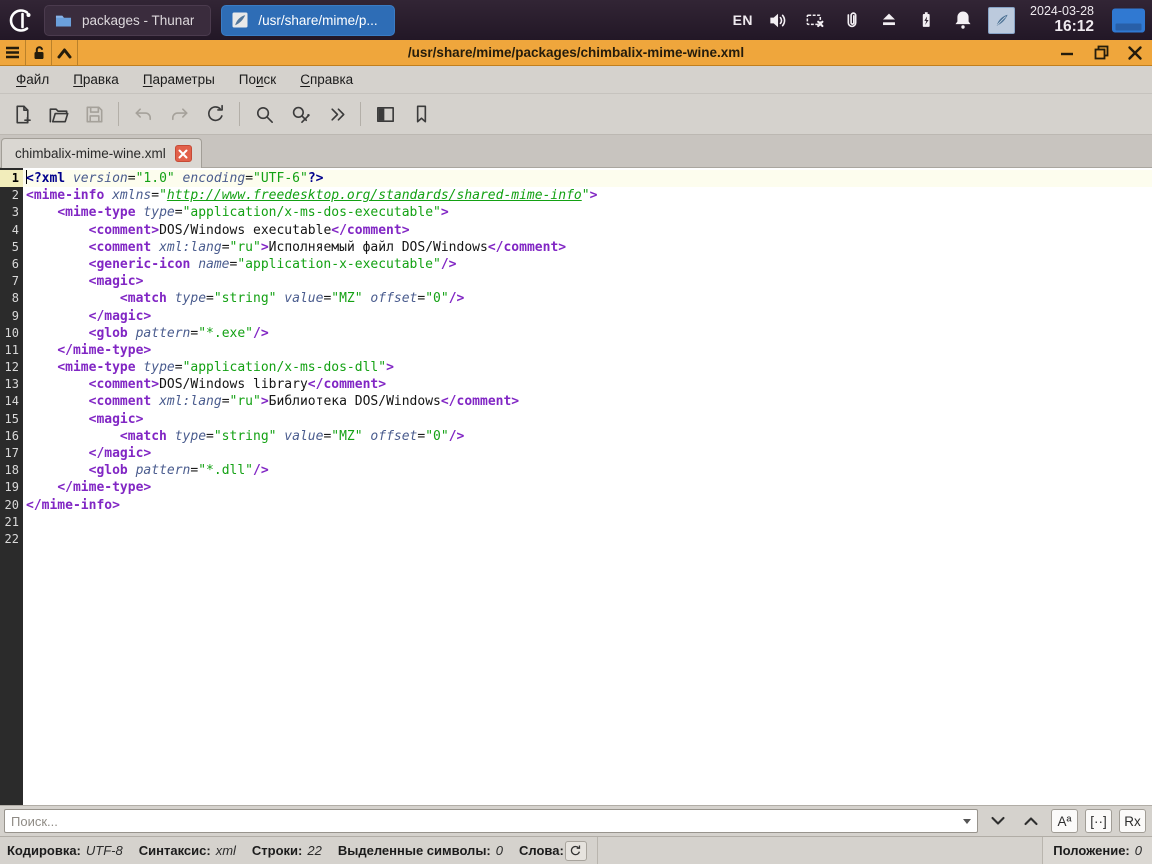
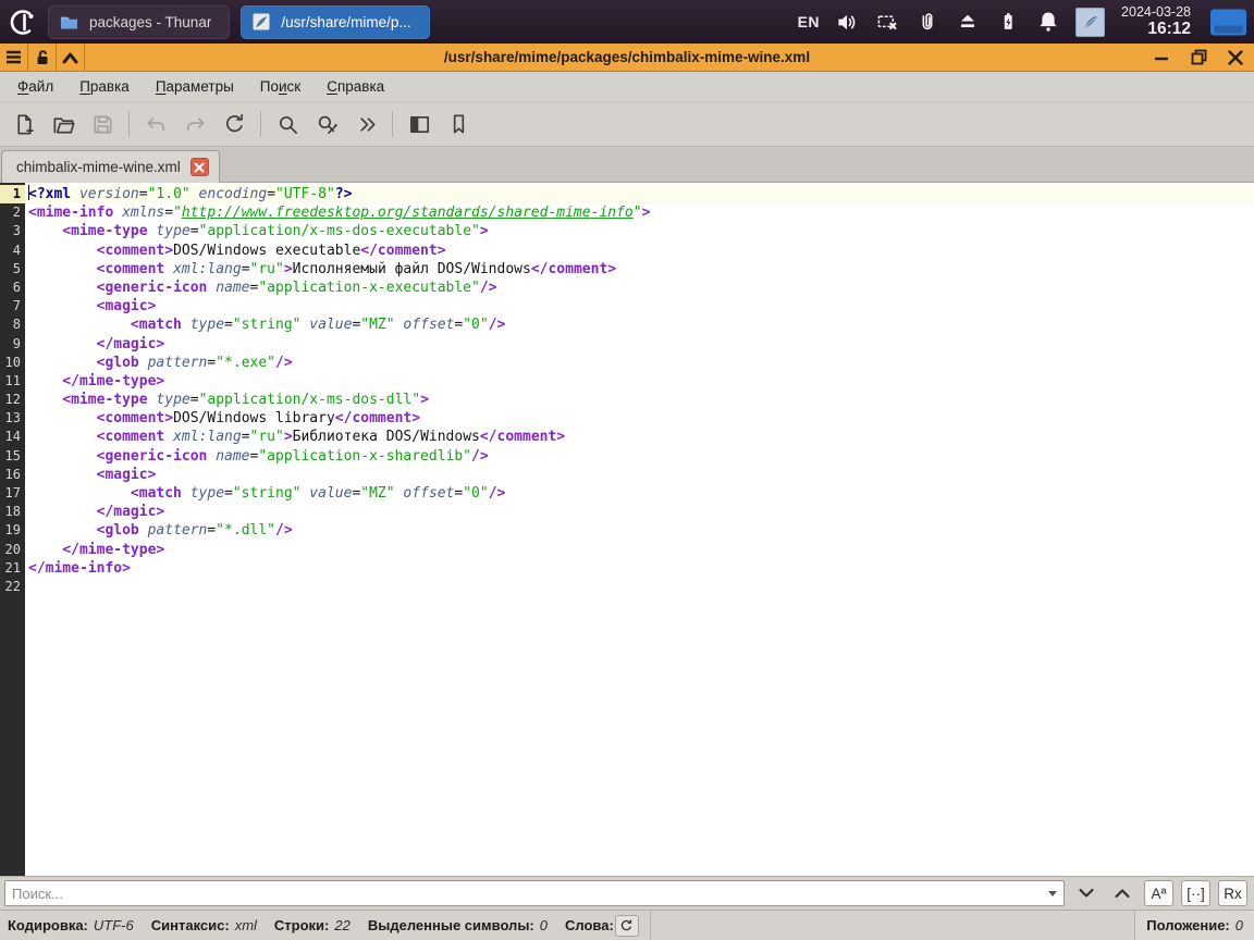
  packages - Thunar
  /usr/share/mime/p...
  EN
  2024-03-28
  16:12
  /usr/share/mime/packages/chimbalix-mime-wine.xml
  Файл
  Правка
  Параметры
  Поиск
  Справка
  chimbalix-mime-wine.xml
  1
  2
  3
  4
  5
  6
  7
  8
  9
  10
  11
  12
  13
  14
  15
  16
  17
  18
  19
  20
  21
  22
- <?xml version="1.0" encoding="UTF-6"?>
+ <?xml version="1.0" encoding="UTF-8"?>
  <mime-info xmlns="http://www.freedesktop.org/standards/shared-mime-info">
  <mime-type type="application/x-ms-dos-executable">
  <comment>DOS/Windows executable</comment>
  <comment xml:lang="ru">Исполняемый файл DOS/Windows</comment>
  <generic-icon name="application-x-executable"/>
  <magic>
  <match type="string" value="MZ" offset="0"/>
  </magic>
  <glob pattern="*.exe"/>
  </mime-type>
  <mime-type type="application/x-ms-dos-dll">
  <comment>DOS/Windows library</comment>
  <comment xml:lang="ru">Библиотека DOS/Windows</comment>
+ <generic-icon name="application-x-sharedlib"/>
  <magic>
  <match type="string" value="MZ" offset="0"/>
  </magic>
  <glob pattern="*.dll"/>
  </mime-type>
  </mime-info>
  Поиск...
  Aª
  [··]
  Rx
  Кодировка:
- UTF-8
+ UTF-6
  Синтаксис:
  xml
  Строки:
  22
  Выделенные символы:
  0
  Слова:
  Положение:
  0
